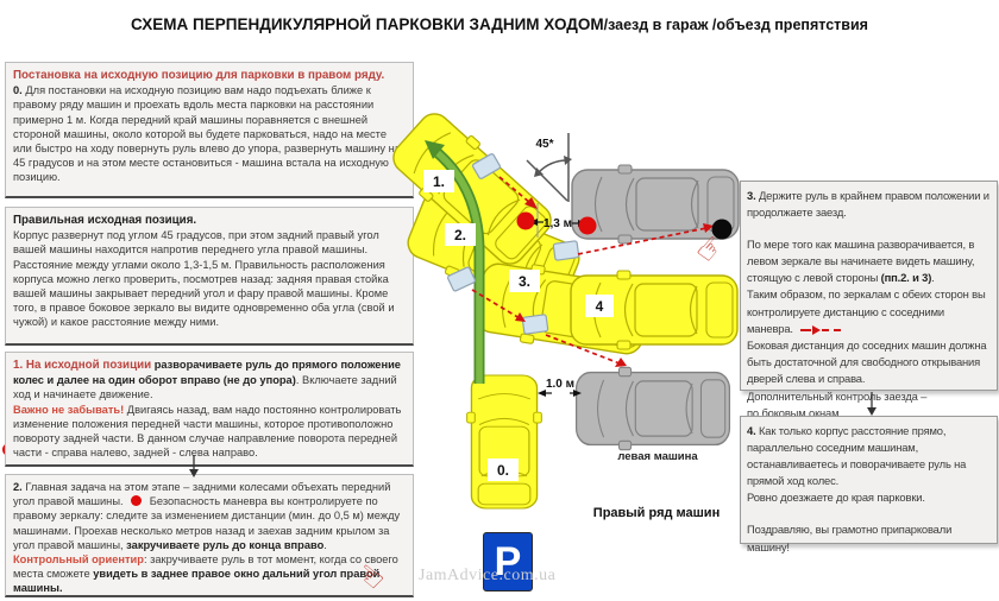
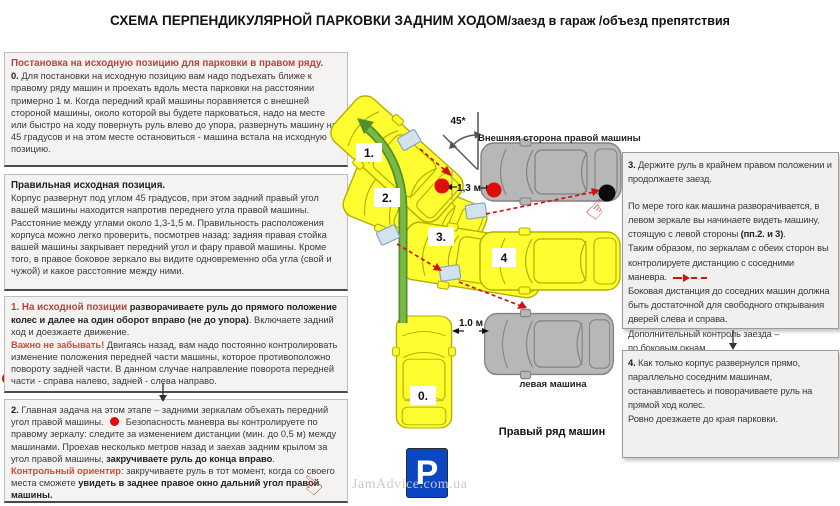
  СХЕМА ПЕРПЕНДИКУЛЯРНОЙ ПАРКОВКИ ЗАДНИМ ХОДОМ/заезд в гараж /объезд препятствия
  Постановка на исходную позицию для парковки в правом ряду.
  0. Для постановки на исходную позицию вам надо подъехать ближе к правому ряду машин и проехать вдоль места парковки на расстоянии примерно 1 м. Когда передний край машины поравняется с внешней стороной машины, около которой вы будете парковаться, надо на месте или быстро на ходу повернуть руль влево до упора, развернуть машину н 45 градусов и на этом месте остановиться - машина встала на исходную позицию.
  Правильная исходная позиция.
  Корпус развернут под углом 45 градусов, при этом задний правый угол вашей машины находится напротив переднего угла правой машины. Расстояние между углами около 1,3-1,5 м. Правильность расположения корпуса можно легко проверить, посмотрев назад: задняя правая стойка вашей машины закрывает передний угол и фару правой машины. Кроме того, в правое боковое зеркало вы видите одновременно оба угла (свой и чужой) и какое расстояние между ними.
- 1. На исходной позиции разворачиваете руль до прямого положение колес и далее на один оборот вправо (не до упора). Включаете задний ход и начинаете движение.
+ 1. На исходной позиции разворачиваете руль до прямого положение колес и далее на один оборот вправо (не до упора). Включаете задний ход и доезжаете движение.
  Важно не забывать! Двигаясь назад, вам надо постоянно контролировать изменение положения передней части машины, которое противоположно повороту задней части. В данном случае направление поворота передней части - справа налево, задней - слева направо.
- 2. Главная задача на этом этапе – задними колесами объехать передний угол правой машины. Безопасность маневра вы контролируете по правому зеркалу: следите за изменением дистанции (мин. до 0,5 м) между машинами. Проехав несколько метров назад и заехав задним крылом за угол правой машины, закручиваете руль до конца вправо.
+ 2. Главная задача на этом этапе – задними зеркалам объехать передний угол правой машины. Безопасность маневра вы контролируете по правому зеркалу: следите за изменением дистанции (мин. до 0,5 м) между машинами. Проехав несколько метров назад и заехав задним крылом за угол правой машины, закручиваете руль до конца вправо.
  Контрольный ориентир: закручиваете руль в тот момент, когда со своего места сможете увидеть в заднее правое окно дальний угол правой машины.
  3. Держите руль в крайнем правом положении и продолжаете заезд.
  По мере того как машина разворачивается, в левом зеркале вы начинаете видеть машину, стоящую с левой стороны (пп.2. и 3).
  Таким образом, по зеркалам с обеих сторон вы контролируете дистанцию с соседними маневра.
  Боковая дистанция до соседних машин должна быть достаточной для свободного открывания дверей слева и справа.
  Дополнительный контроь заезда –
  по боковым окнам.
- 4. Как только корпус расстояние прямо, параллельно соседним машинам, останавливаетесь и поворачиваете руль на прямой ход колес.
+ 4. Как только корпус развернулся прямо, параллельно соседним машинам, останавливаетесь и поворачиваете руль на прямой ход колес.
  Ровно доезжаете до края парковки.
- Поздравляю, вы грамотно припарковали машину!
  45*
  1,3 м
  1.0 м
  1.
  2.
  3.
  4
  0.
+ Внешняя сторона правой машины
  левая машина
  Правый ряд машин
  P
  JamAdvice.com.ua
